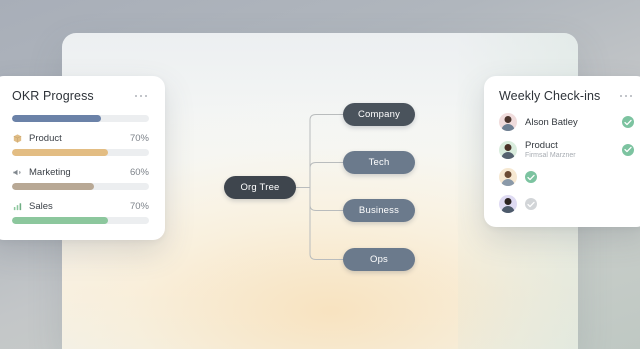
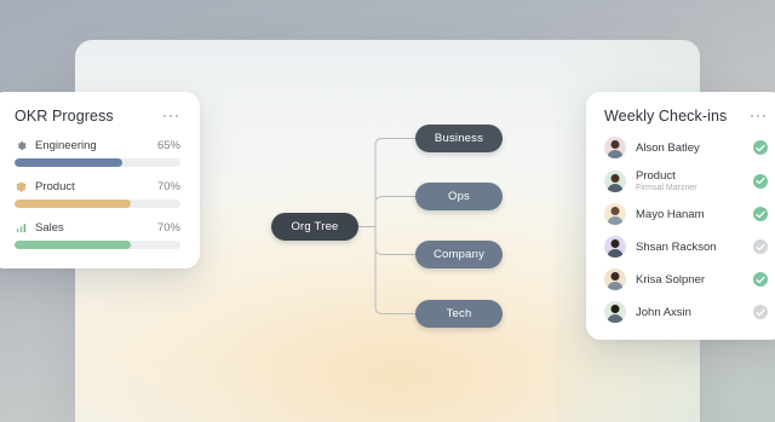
  Org Tree
- Company
+ Business
- Tech
+ Ops
- Business
+ Company
- Ops
+ Tech
  OKR Progress
+ Engineering
+ 65%
  Product
  70%
- Marketing
- 60%
  Sales
  70%
  Weekly Check-ins
  Alson Batley
  Product
+ Mayo Hanam
+ Shsan Rackson
+ Krisa Solpner
+ John Axsin
